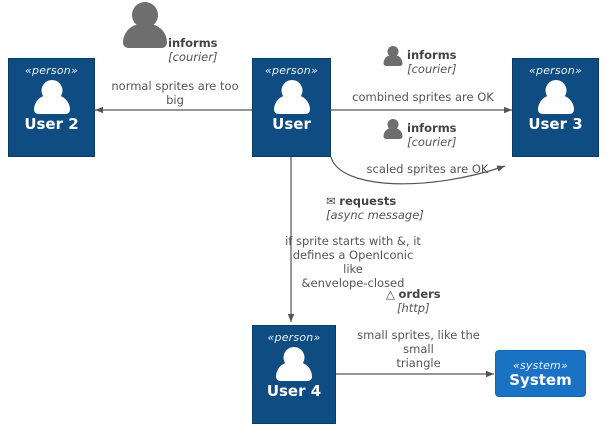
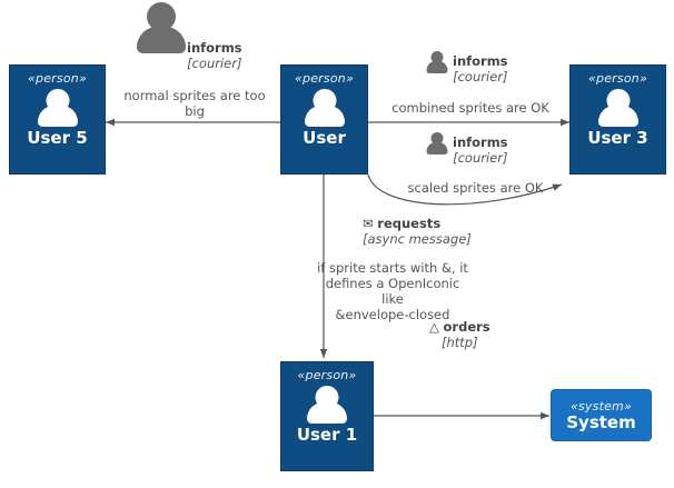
  «person»
- User 2
+ User 5
  «person»
  User
  «person»
  User 3
  «person»
- User 4
+ User 1
  «system»
  System
  informs
  [courier]
  normal sprites are too
  big
  informs
  [courier]
  combined sprites are OK
  informs
  [courier]
  scaled sprites are OK
  ✉ requests
  [async message]
  if sprite starts with &, it
  defines a OpenIconic
  like
  &envelope-closed
  △ orders
  [http]
- small sprites, like the
- small
- triangle
